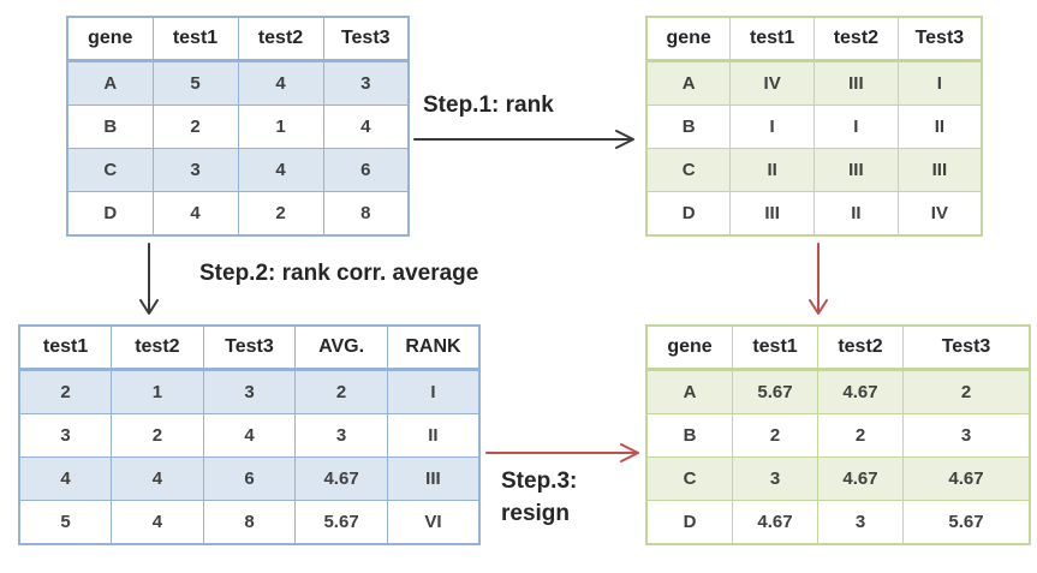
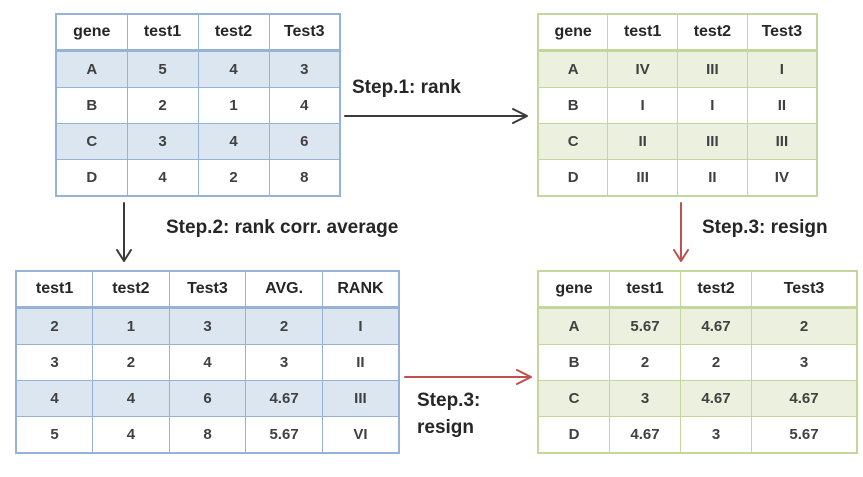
  gene	test1	test2	Test3
  A	5	4	3
  B	2	1	4
  C	3	4	6
  D	4	2	8
  gene	test1	test2	Test3
  A	IV	III	I
  B	I	I	II
  C	II	III	III
  D	III	II	IV
  test1	test2	Test3	AVG.	RANK
  2	1	3	2	I
  3	2	4	3	II
  4	4	6	4.67	III
  5	4	8	5.67	VI
  gene	test1	test2	Test3
  A	5.67	4.67	2
  B	2	2	3
  C	3	4.67	4.67
  D	4.67	3	5.67
  Step.1: rank
  Step.2: rank corr. average
+ Step.3: resign
  Step.3:
  resign
